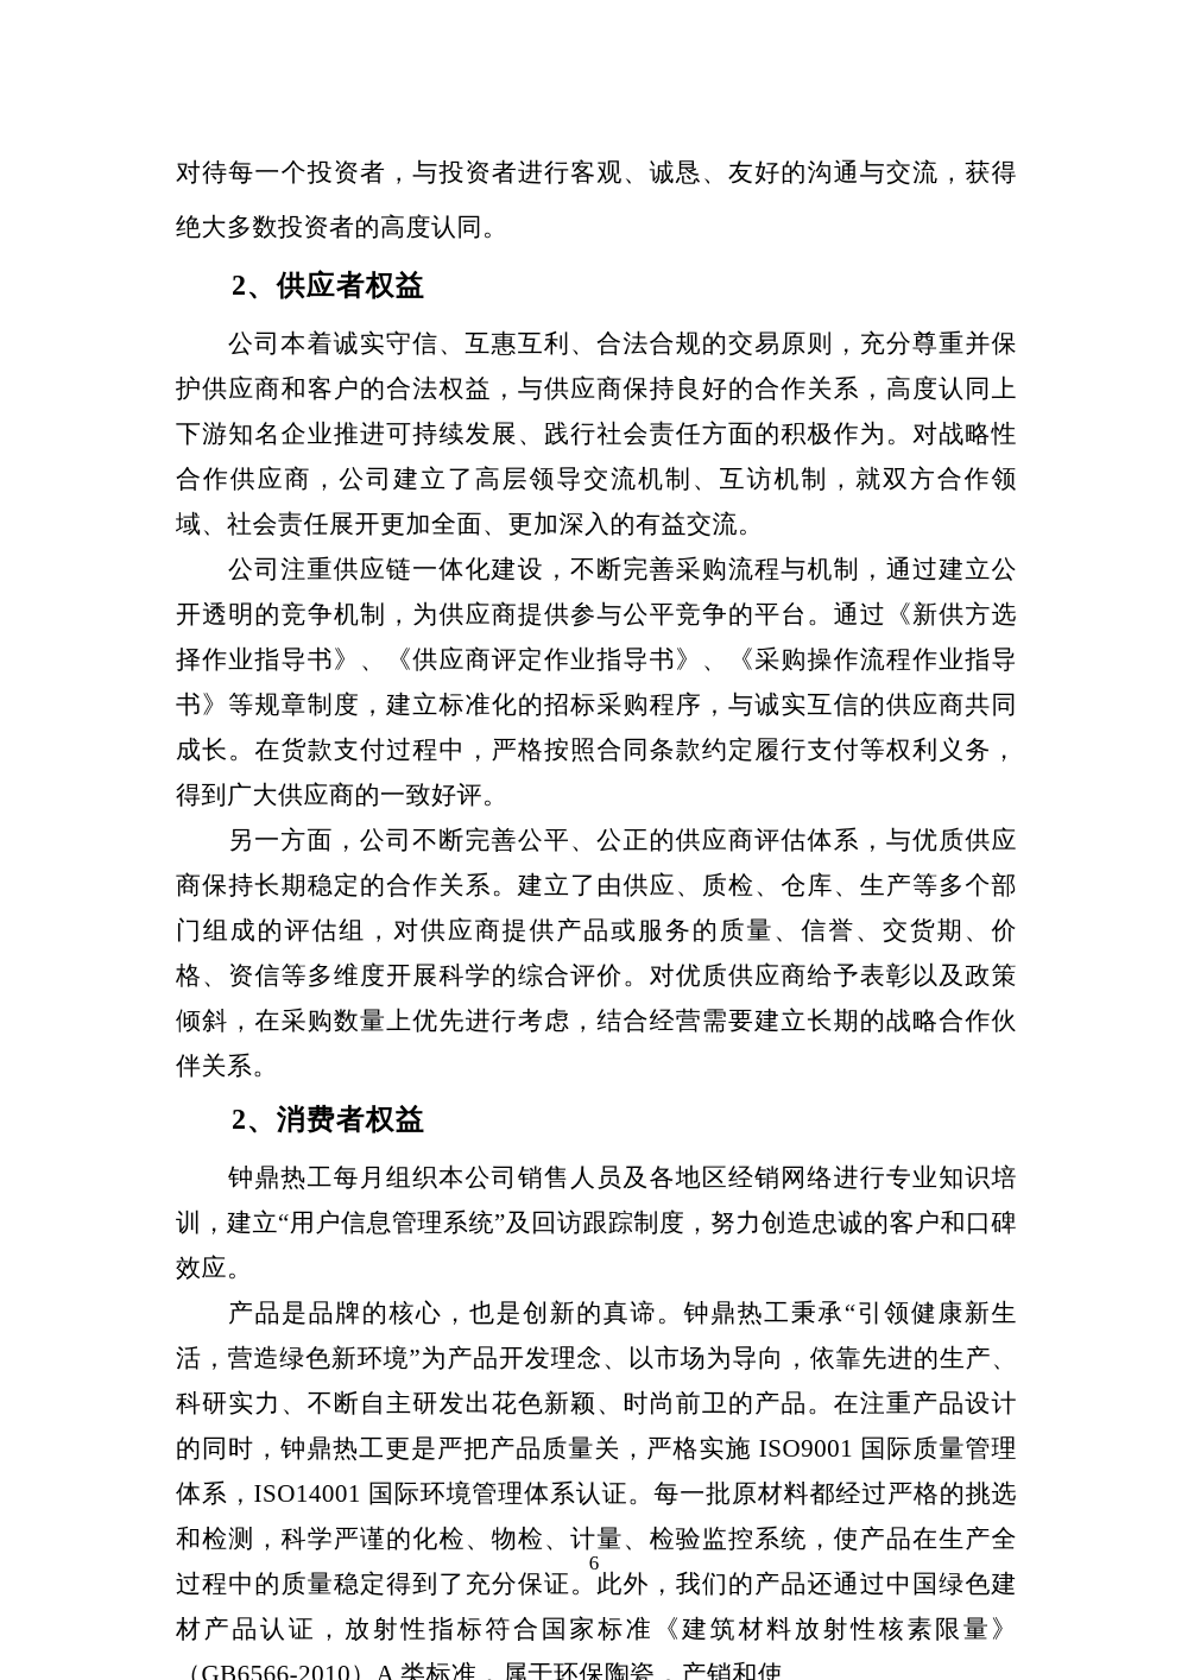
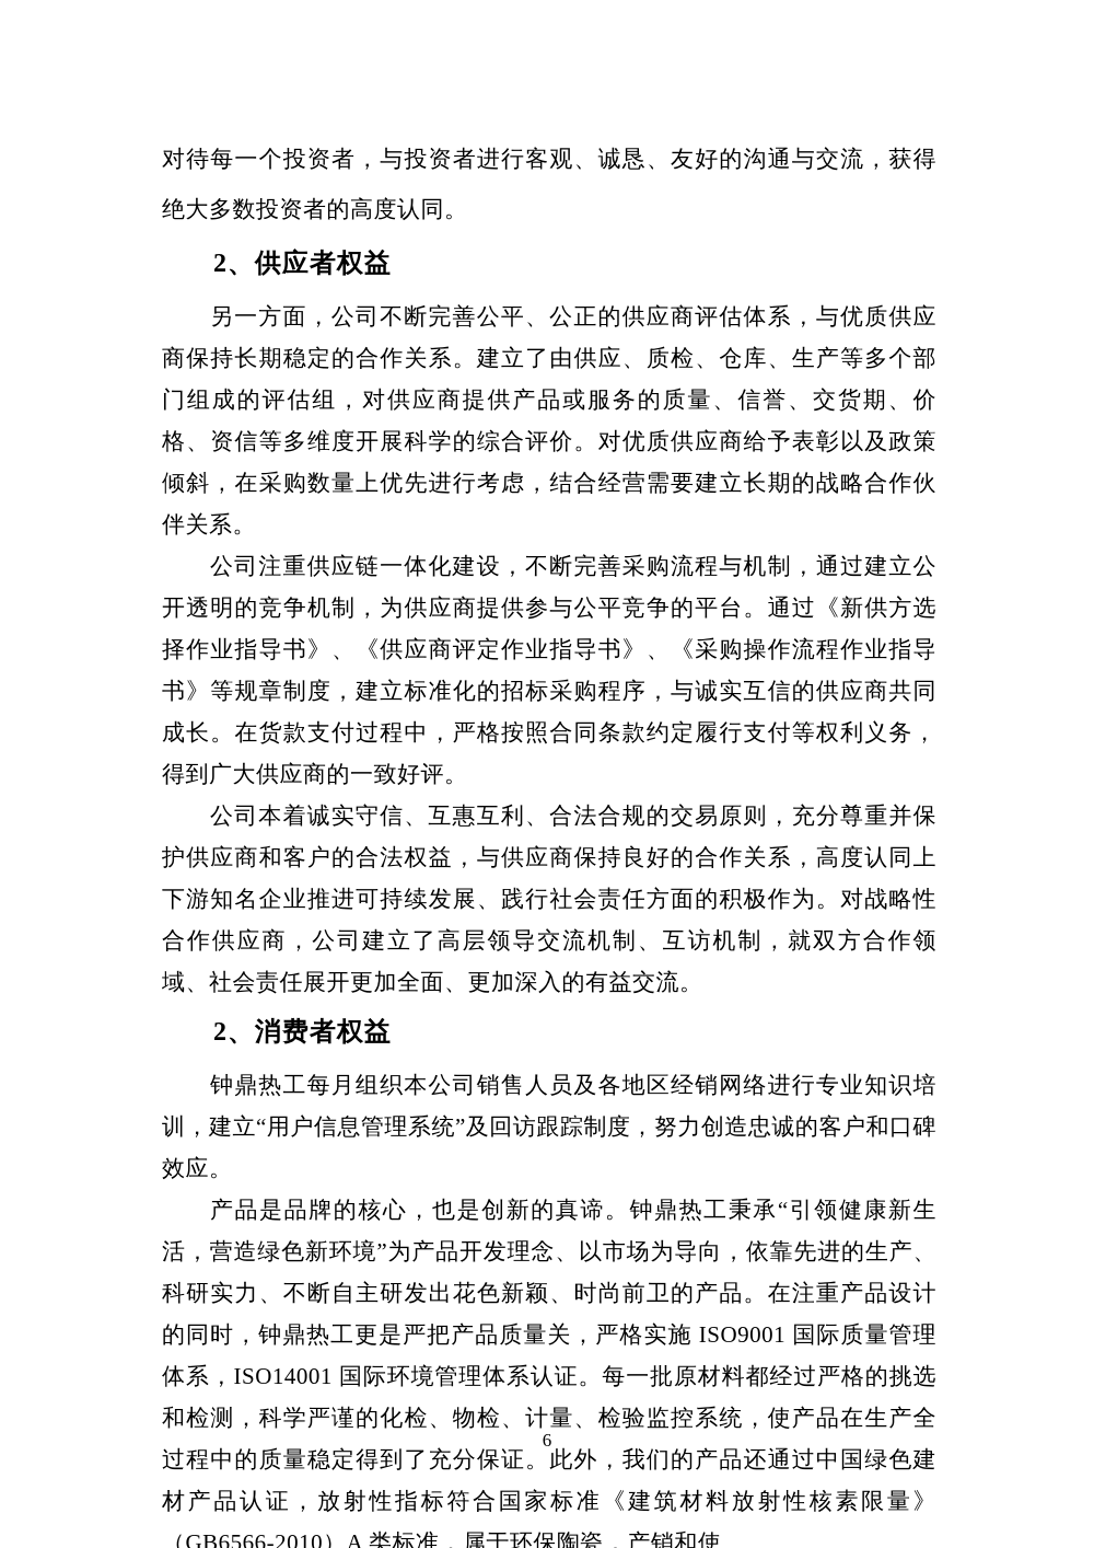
  对待每一个投资者，与投资者进行客观、诚恳、友好的沟通与交流，获得绝大多数投资者的高度认同。
  2、供应者权益
- 公司本着诚实守信、互惠互利、合法合规的交易原则，充分尊重并保护供应商和客户的合法权益，与供应商保持良好的合作关系，高度认同上下游知名企业推进可持续发展、践行社会责任方面的积极作为。对战略性合作供应商，公司建立了高层领导交流机制、互访机制，就双方合作领域、社会责任展开更加全面、更加深入的有益交流。
+ 另一方面，公司不断完善公平、公正的供应商评估体系，与优质供应商保持长期稳定的合作关系。建立了由供应、质检、仓库、生产等多个部门组成的评估组，对供应商提供产品或服务的质量、信誉、交货期、价格、资信等多维度开展科学的综合评价。对优质供应商给予表彰以及政策倾斜，在采购数量上优先进行考虑，结合经营需要建立长期的战略合作伙伴关系。
  公司注重供应链一体化建设，不断完善采购流程与机制，通过建立公开透明的竞争机制，为供应商提供参与公平竞争的平台。通过《新供方选择作业指导书》、《供应商评定作业指导书》、《采购操作流程作业指导书》等规章制度，建立标准化的招标采购程序，与诚实互信的供应商共同成长。在货款支付过程中，严格按照合同条款约定履行支付等权利义务，得到广大供应商的一致好评。
- 另一方面，公司不断完善公平、公正的供应商评估体系，与优质供应商保持长期稳定的合作关系。建立了由供应、质检、仓库、生产等多个部门组成的评估组，对供应商提供产品或服务的质量、信誉、交货期、价格、资信等多维度开展科学的综合评价。对优质供应商给予表彰以及政策倾斜，在采购数量上优先进行考虑，结合经营需要建立长期的战略合作伙伴关系。
+ 公司本着诚实守信、互惠互利、合法合规的交易原则，充分尊重并保护供应商和客户的合法权益，与供应商保持良好的合作关系，高度认同上下游知名企业推进可持续发展、践行社会责任方面的积极作为。对战略性合作供应商，公司建立了高层领导交流机制、互访机制，就双方合作领域、社会责任展开更加全面、更加深入的有益交流。
  2、消费者权益
  钟鼎热工每月组织本公司销售人员及各地区经销网络进行专业知识培训，建立“用户信息管理系统”及回访跟踪制度，努力创造忠诚的客户和口碑效应。
  产品是品牌的核心，也是创新的真谛。钟鼎热工秉承“引领健康新生活，营造绿色新环境”为产品开发理念、以市场为导向，依靠先进的生产、科研实力、不断自主研发出花色新颖、时尚前卫的产品。在注重产品设计的同时，钟鼎热工更是严把产品质量关，严格实施 ISO9001 国际质量管理体系，ISO14001 国际环境管理体系认证。每一批原材料都经过严格的挑选和检测，科学严谨的化检、物检、计量、检验监控系统，使产品在生产全过程中的质量稳定得到了充分保证。此外，我们的产品还通过中国绿色建材产品认证，放射性指标符合国家标准《建筑材料放射性核素限量》（GB6566-2010）A 类标准，属于环保陶瓷，产销和使
  6
